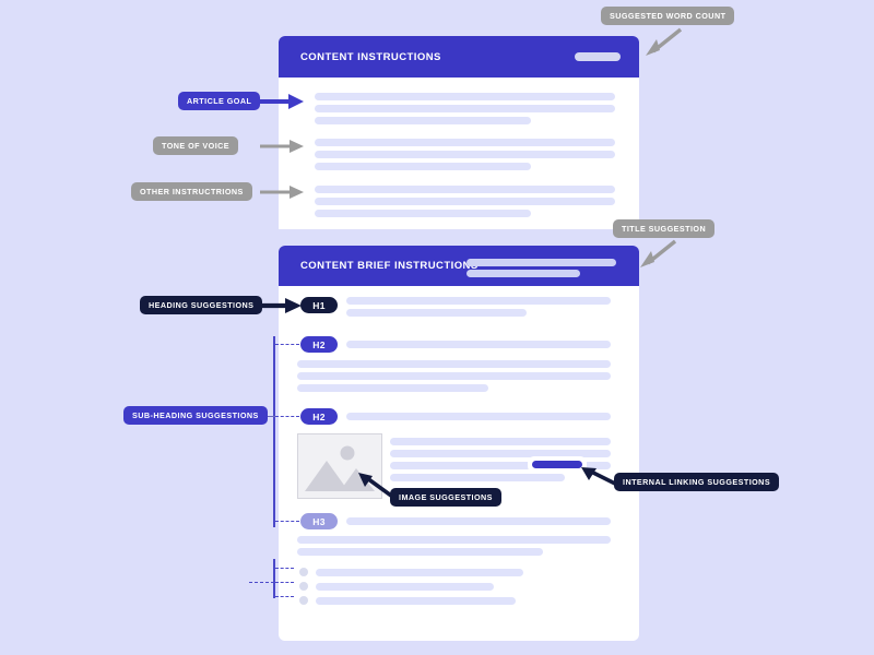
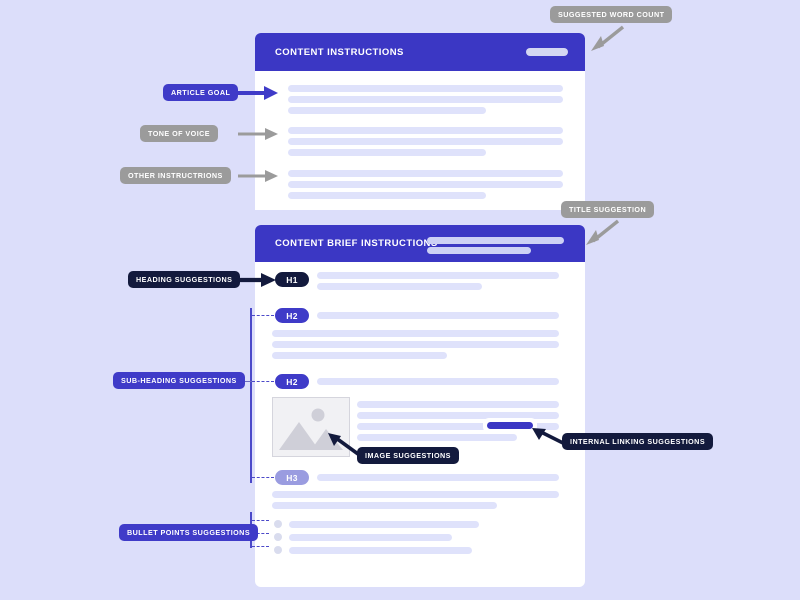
  CONTENT INSTRUCTIONS
  CONTENT BRIEF INSTRUCTION
  H1
  H2
  H2
  H3
  SUGGESTED WORD COUNT
  ARTICLE GOAL
  TONE OF VOICE
  OTHER INSTRUCTRIONS
  TITLE SUGGESTION
  HEADING SUGGESTIONS
  SUB-HEADING SUGGESTIONS
  IMAGE SUGGESTIONS
  INTERNAL LINKING SUGGESTIONS
+ BULLET POINTS SUGGESTIONS
